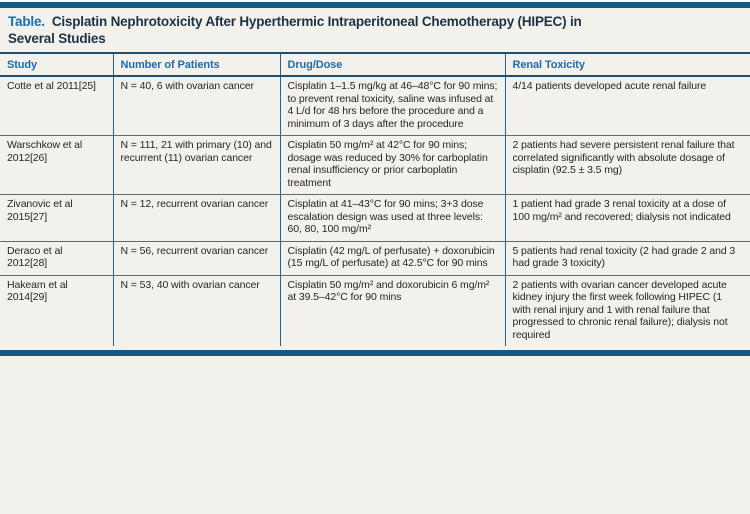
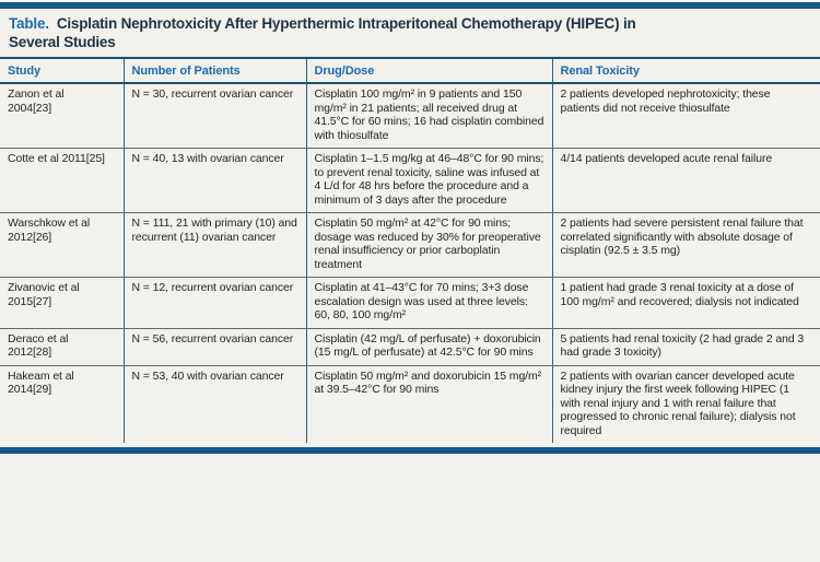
  Table. Cisplatin Nephrotoxicity After Hyperthermic Intraperitoneal Chemotherapy (HIPEC) in Several Studies
  Study	Number of Patients	Drug/Dose	Renal Toxicity
+ Zanon et al 2004[23]	N = 30, recurrent ovarian cancer	Cisplatin 100 mg/m² in 9 patients and 150 mg/m² in 21 patients; all received drug at 41.5°C for 60 mins; 16 had cisplatin combined with thiosulfate	2 patients developed nephrotoxicity; these patients did not receive thiosulfate
- Cotte et al 2011[25]	N = 40, 6 with ovarian cancer	Cisplatin 1–1.5 mg/kg at 46–48°C for 90 mins; to prevent renal toxicity, saline was infused at 4 L/d for 48 hrs before the procedure and a minimum of 3 days after the procedure	4/14 patients developed acute renal failure
+ Cotte et al 2011[25]	N = 40, 13 with ovarian cancer	Cisplatin 1–1.5 mg/kg at 46–48°C for 90 mins; to prevent renal toxicity, saline was infused at 4 L/d for 48 hrs before the procedure and a minimum of 3 days after the procedure	4/14 patients developed acute renal failure
- Warschkow et al 2012[26]	N = 111, 21 with primary (10) and recurrent (11) ovarian cancer	Cisplatin 50 mg/m² at 42°C for 90 mins; dosage was reduced by 30% for carboplatin renal insufficiency or prior carboplatin treatment	2 patients had severe persistent renal failure that correlated significantly with absolute dosage of cisplatin (92.5 ± 3.5 mg)
+ Warschkow et al 2012[26]	N = 111, 21 with primary (10) and recurrent (11) ovarian cancer	Cisplatin 50 mg/m² at 42°C for 90 mins; dosage was reduced by 30% for preoperative renal insufficiency or prior carboplatin treatment	2 patients had severe persistent renal failure that correlated significantly with absolute dosage of cisplatin (92.5 ± 3.5 mg)
- Zivanovic et al 2015[27]	N = 12, recurrent ovarian cancer	Cisplatin at 41–43°C for 90 mins; 3+3 dose escalation design was used at three levels: 60, 80, 100 mg/m²	1 patient had grade 3 renal toxicity at a dose of 100 mg/m² and recovered; dialysis not indicated
+ Zivanovic et al 2015[27]	N = 12, recurrent ovarian cancer	Cisplatin at 41–43°C for 70 mins; 3+3 dose escalation design was used at three levels: 60, 80, 100 mg/m²	1 patient had grade 3 renal toxicity at a dose of 100 mg/m² and recovered; dialysis not indicated
  Deraco et al 2012[28]	N = 56, recurrent ovarian cancer	Cisplatin (42 mg/L of perfusate) + doxorubicin (15 mg/L of perfusate) at 42.5°C for 90 mins	5 patients had renal toxicity (2 had grade 2 and 3 had grade 3 toxicity)
- Hakeam et al 2014[29]	N = 53, 40 with ovarian cancer	Cisplatin 50 mg/m² and doxorubicin 6 mg/m² at 39.5–42°C for 90 mins	2 patients with ovarian cancer developed acute kidney injury the first week following HIPEC (1 with renal injury and 1 with renal failure that progressed to chronic renal failure); dialysis not required
+ Hakeam et al 2014[29]	N = 53, 40 with ovarian cancer	Cisplatin 50 mg/m² and doxorubicin 15 mg/m² at 39.5–42°C for 90 mins	2 patients with ovarian cancer developed acute kidney injury the first week following HIPEC (1 with renal injury and 1 with renal failure that progressed to chronic renal failure); dialysis not required
